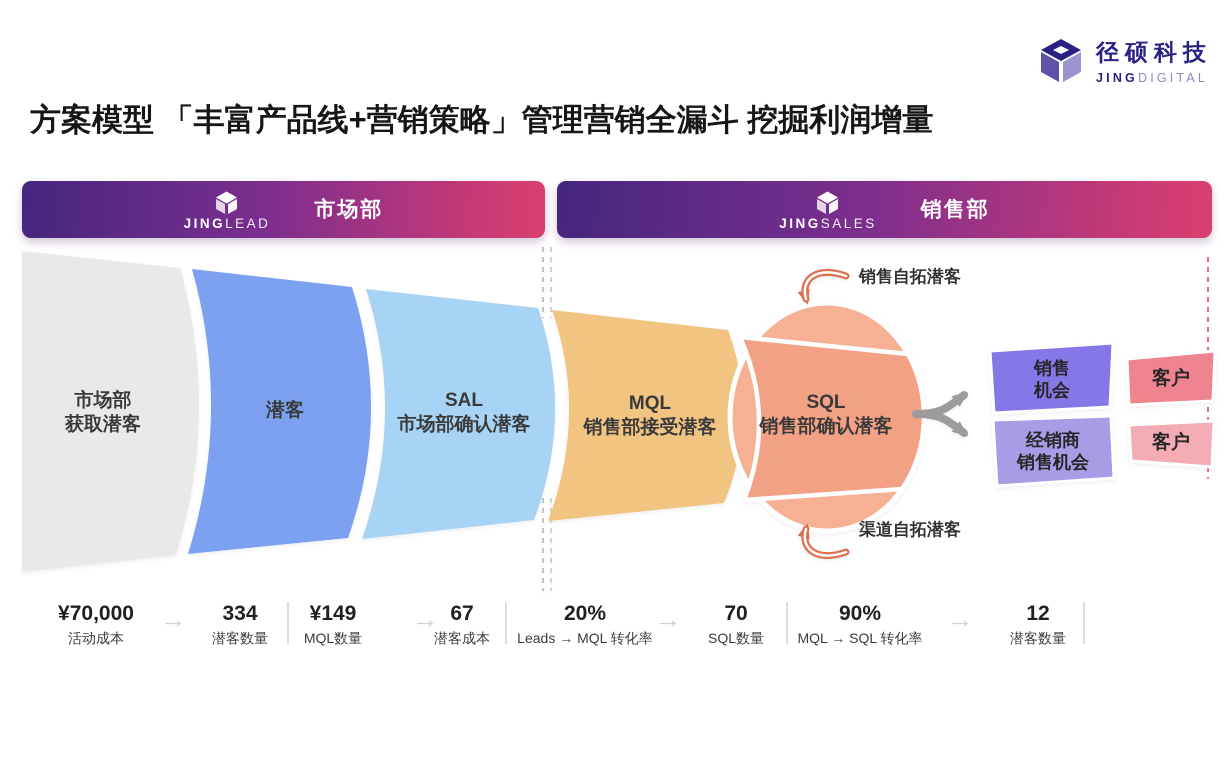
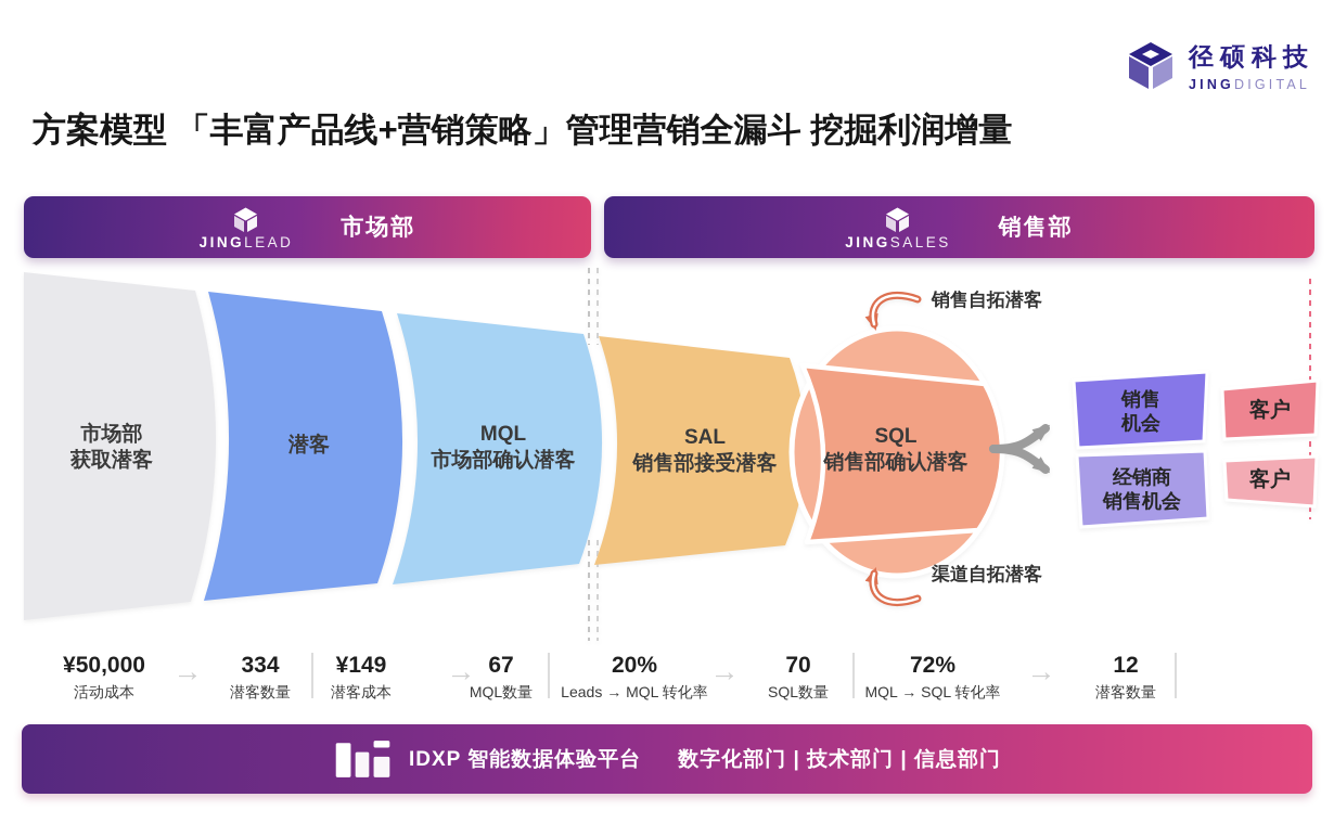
  径硕科技
  JINGDIGITAL
  方案模型 「丰富产品线+营销策略」管理营销全漏斗 挖掘利润增量
  JINGLEAD
  市场部
  JINGSALES
  销售部
  市场部
  获取潜客
  潜客
- SAL
+ MQL
  市场部确认潜客
- MQL
+ SAL
  销售部接受潜客
  SQL
  销售部确认潜客
  销售自拓潜客
  渠道自拓潜客
  销售
  机会
  客户
  经销商
  销售机会
  客户
- ¥70,000
+ ¥50,000
  活动成本
  →
  334
  潜客数量
  ¥149
- MQL数量
+ 潜客成本
  →
  67
- 潜客成本
+ MQL数量
  20%
  Leads → MQL 转化率
  →
  70
  SQL数量
- 90%
+ 72%
  MQL → SQL 转化率
  →
  12
  潜客数量
+ IDXP 智能数据体验平台
+ 数字化部门 | 技术部门 | 信息部门
